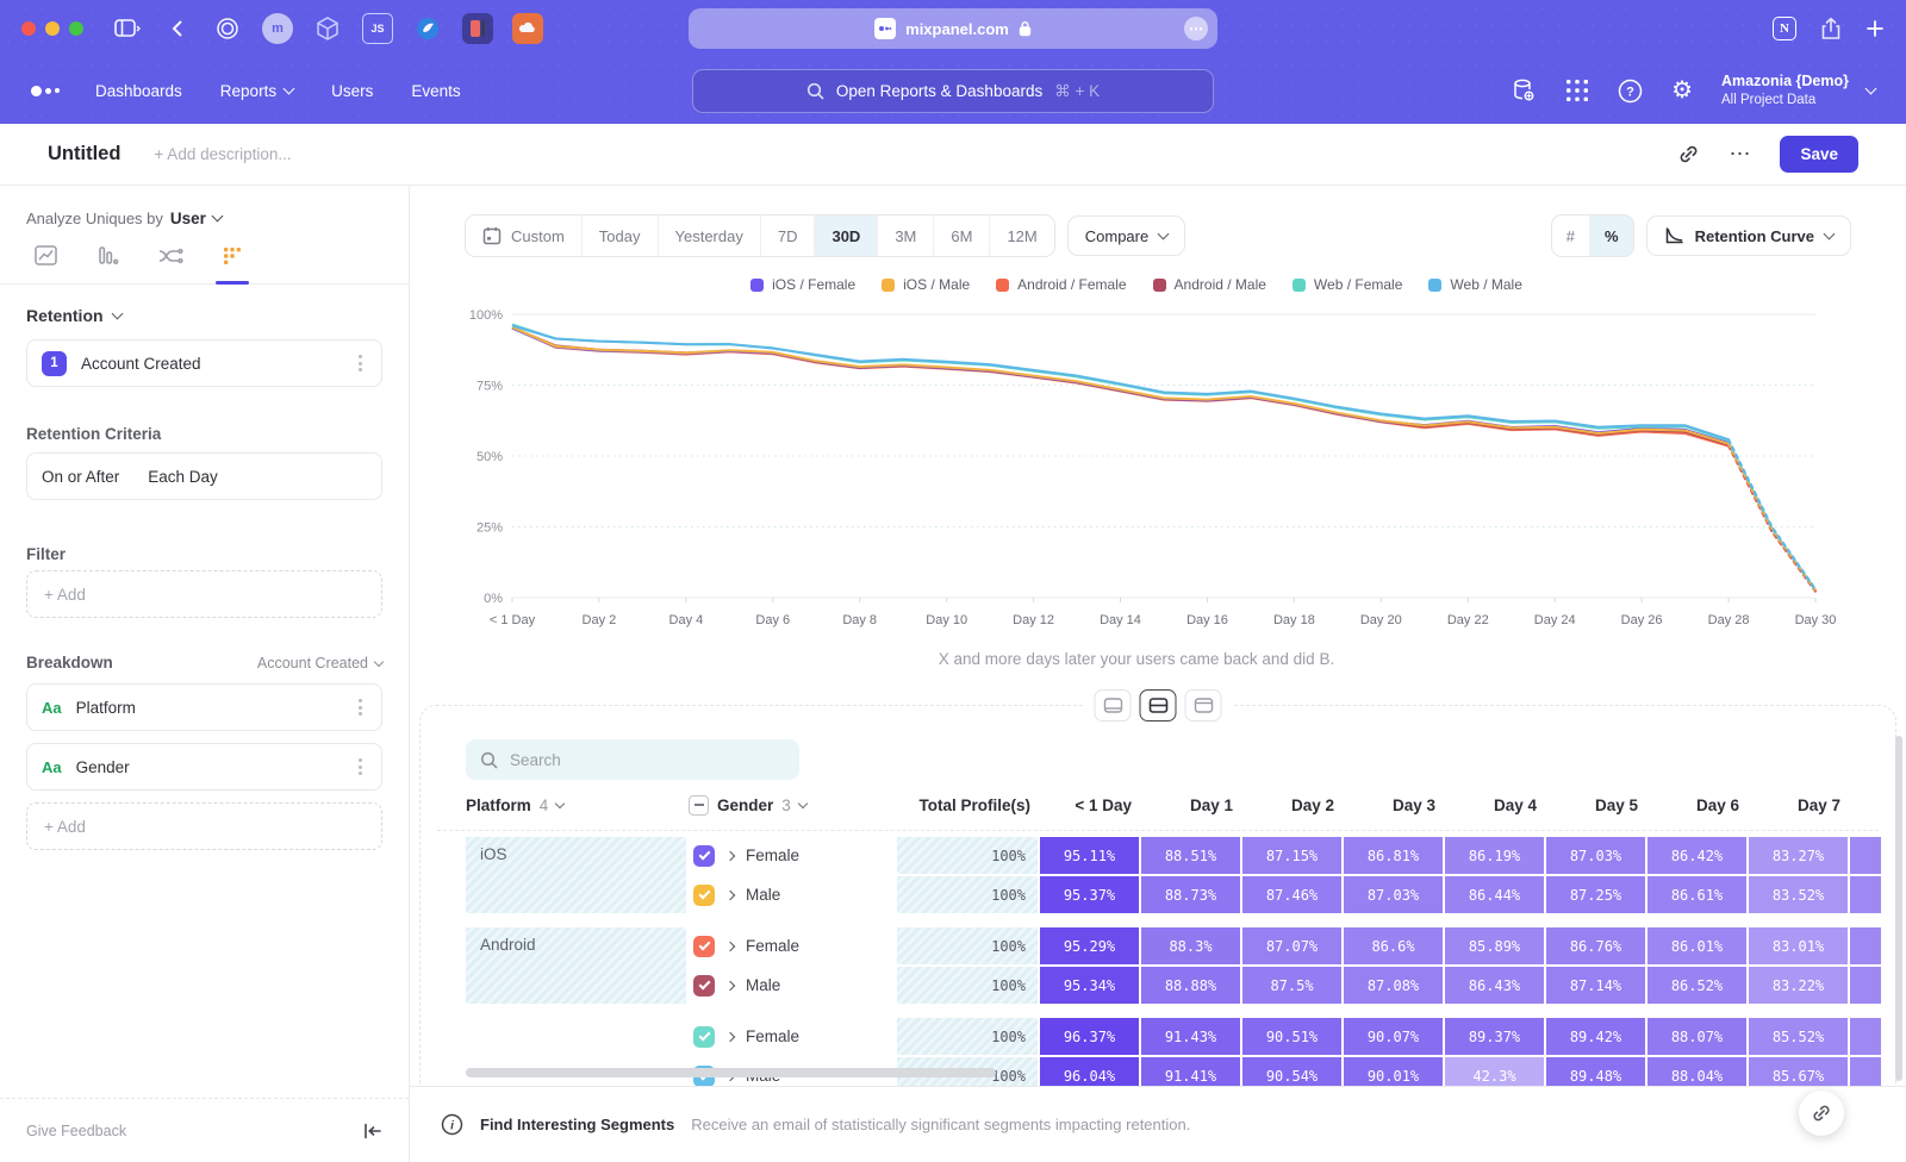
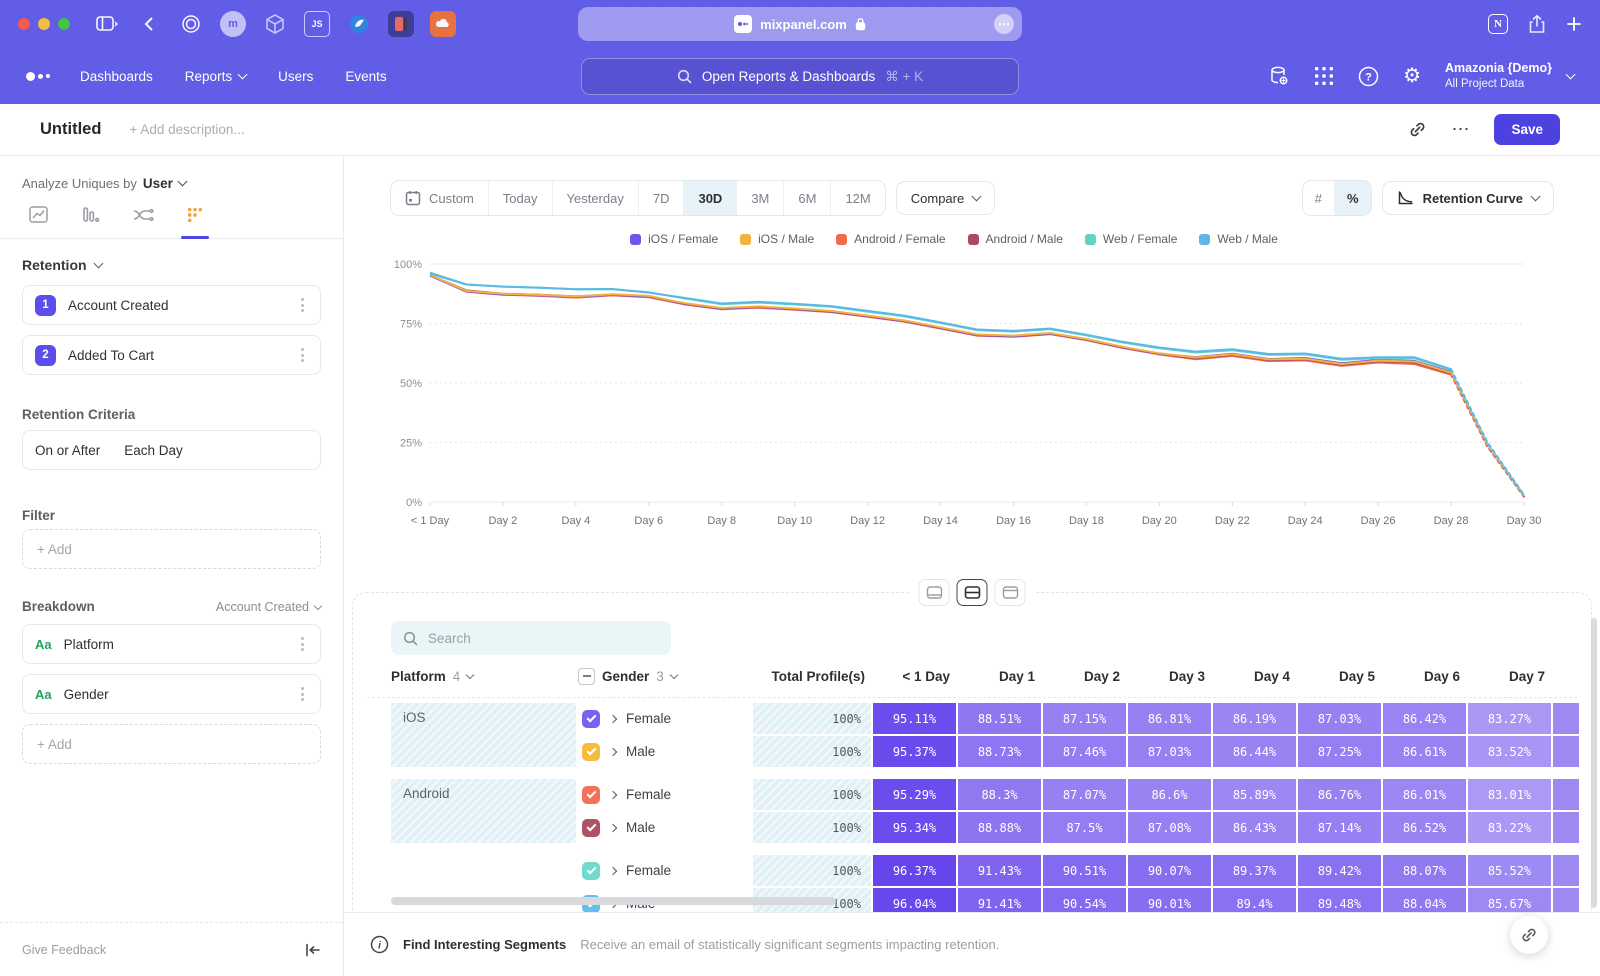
  m
  JS
  mixpanel.com
  ⋯
  N
  Dashboards
  Reports
  Users
  Events
  Open Reports & Dashboards
  ⌘ + K
  ?
  ⚙
  Amazonia {Demo}
  All Project Data
  Untitled
  + Add description...
  ⋯
  Save
  Analyze Uniques by
  User
  Retention
  1
  Account Created
+ 2
+ Added To Cart
  Retention Criteria
  On or After
  Each Day
  Filter
  + Add
  Breakdown
  Account Created
  Aa
  Platform
  Aa
  Gender
  + Add
  Give Feedback
  Custom
  Today
  Yesterday
  7D
  30D
  3M
  6M
  12M
  Compare
  #
  %
  Retention Curve
  iOS / Female
  iOS / Male
  Android / Female
  Android / Male
  Web / Female
  Web / Male
  100%
  75%
  50%
  25%
  0%
  < 1 Day
  Day 2
  Day 4
  Day 6
  Day 8
  Day 10
  Day 12
  Day 14
  Day 16
  Day 18
  Day 20
  Day 22
  Day 24
  Day 26
  Day 28
  Day 30
- X and more days later your users came back and did B.
  Search
  Platform
  4
  Gender
  3
  Total Profile(s)
  < 1 Day
  Day 1
  Day 2
  Day 3
  Day 4
  Day 5
  Day 6
  Day 7
  iOS
  Female
  100%
  95.11%
  88.51%
  87.15%
  86.81%
  86.19%
  87.03%
  86.42%
  83.27%
  Male
  100%
  95.37%
  88.73%
  87.46%
  87.03%
  86.44%
  87.25%
  86.61%
  83.52%
  Android
  Female
  100%
  95.29%
  88.3%
  87.07%
  86.6%
  85.89%
  86.76%
  86.01%
  83.01%
  Male
  100%
  95.34%
  88.88%
  87.5%
  87.08%
  86.43%
  87.14%
  86.52%
  83.22%
  Female
  100%
  96.37%
  91.43%
  90.51%
  90.07%
  89.37%
  89.42%
  88.07%
  85.52%
  100%
  96.04%
  91.41%
  90.54%
  90.01%
- 42.3%
+ 89.4%
  89.48%
  88.04%
  85.67%
  i
  Find Interesting Segments
  Receive an email of statistically significant segments impacting retention.
